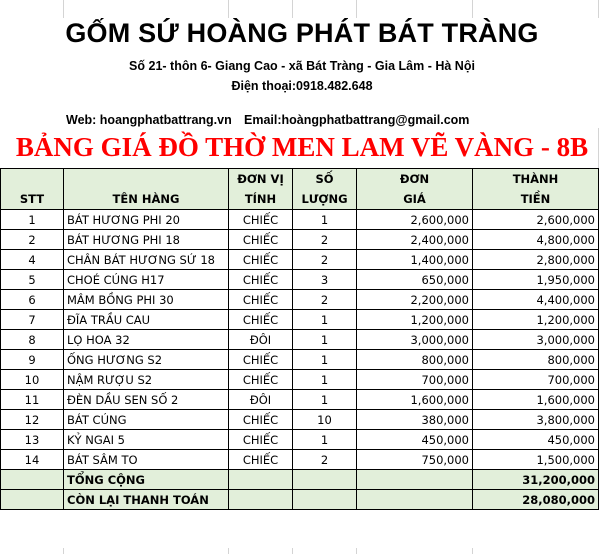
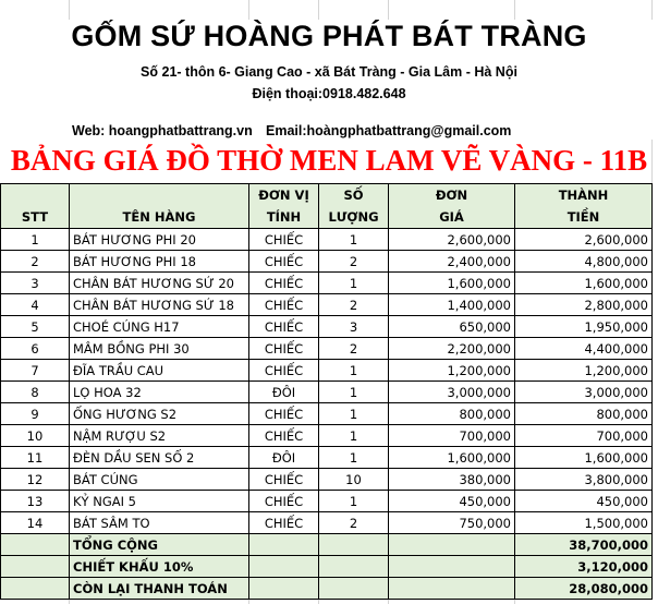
  GỐM SỨ HOÀNG PHÁT BÁT TRÀNG
  Số 21- thôn 6- Giang Cao - xã Bát Tràng - Gia Lâm - Hà Nội
  Điện thoại:0918.482.648
  Web: hoangphatbattrang.vn
  Email:hoàngphatbattrang@gmail.com
- BẢNG GIÁ ĐỒ THỜ MEN LAM VẼ VÀNG - 8B
+ BẢNG GIÁ ĐỒ THỜ MEN LAM VẼ VÀNG - 11B
  STT	TÊN HÀNG	ĐƠN VỊTÍNH	SỐLƯỢNG	ĐƠNGIÁ	THÀNHTIỀN
  1	BÁT HƯƠNG PHI 20	CHIẾC	1	2,600,000	2,600,000
  2	BÁT HƯƠNG PHI 18	CHIẾC	2	2,400,000	4,800,000
+ 3	CHÂN BÁT HƯƠNG SỨ 20	CHIẾC	1	1,600,000	1,600,000
  4	CHÂN BÁT HƯƠNG SỨ 18	CHIẾC	2	1,400,000	2,800,000
  5	CHOÉ CÚNG H17	CHIẾC	3	650,000	1,950,000
  6	MÂM BỒNG PHI 30	CHIẾC	2	2,200,000	4,400,000
  7	ĐĨA TRẦU CAU	CHIẾC	1	1,200,000	1,200,000
  8	LỌ HOA 32	ĐÔI	1	3,000,000	3,000,000
  9	ỐNG HƯƠNG S2	CHIẾC	1	800,000	800,000
  10	NẬM RƯỢU S2	CHIẾC	1	700,000	700,000
  11	ĐÈN DẦU SEN SỐ 2	ĐÔI	1	1,600,000	1,600,000
  12	BÁT CÚNG	CHIẾC	10	380,000	3,800,000
  13	KỶ NGAI 5	CHIẾC	1	450,000	450,000
  14	BÁT SÂM TO	CHIẾC	2	750,000	1,500,000
- 	TỔNG CỘNG				31,200,000
+ 	TỔNG CỘNG				38,700,000
+ 	CHIẾT KHẤU 10%				3,120,000
  	CÒN LẠI THANH TOÁN				28,080,000
